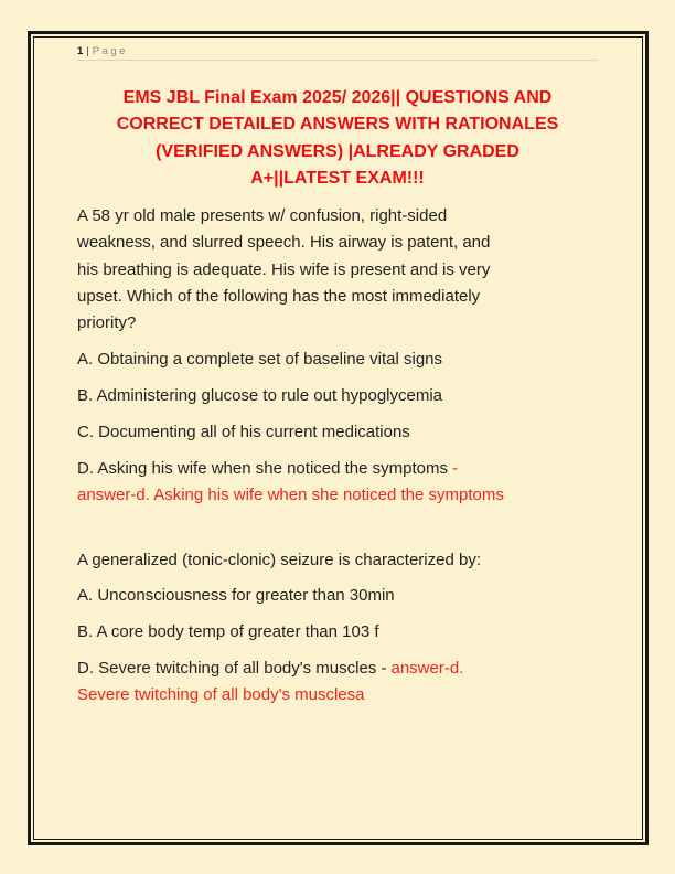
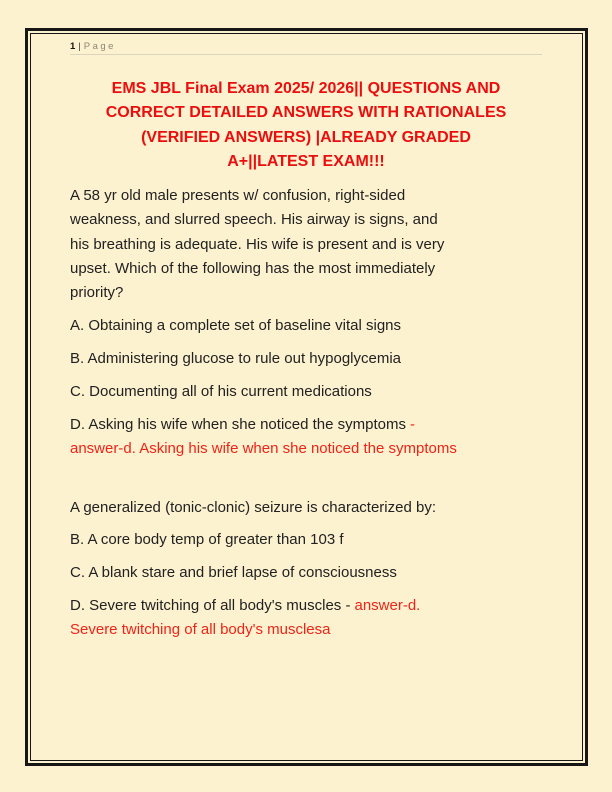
  1 | Page
  EMS JBL Final Exam 2025/ 2026|| QUESTIONS AND
  CORRECT DETAILED ANSWERS WITH RATIONALES
  (VERIFIED ANSWERS) |ALREADY GRADED
  A+||LATEST EXAM!!!
  A 58 yr old male presents w/ confusion, right-sided
- weakness, and slurred speech. His airway is patent, and
+ weakness, and slurred speech. His airway is signs, and
  his breathing is adequate. His wife is present and is very
  upset. Which of the following has the most immediately
  priority?
  A. Obtaining a complete set of baseline vital signs
  B. Administering glucose to rule out hypoglycemia
  C. Documenting all of his current medications
  D. Asking his wife when she noticed the symptoms -
  answer-d. Asking his wife when she noticed the symptoms
  A generalized (tonic-clonic) seizure is characterized by:
- A. Unconsciousness for greater than 30min
  B. A core body temp of greater than 103 f
+ C. A blank stare and brief lapse of consciousness
  D. Severe twitching of all body's muscles - answer-d.
  Severe twitching of all body's musclesa
